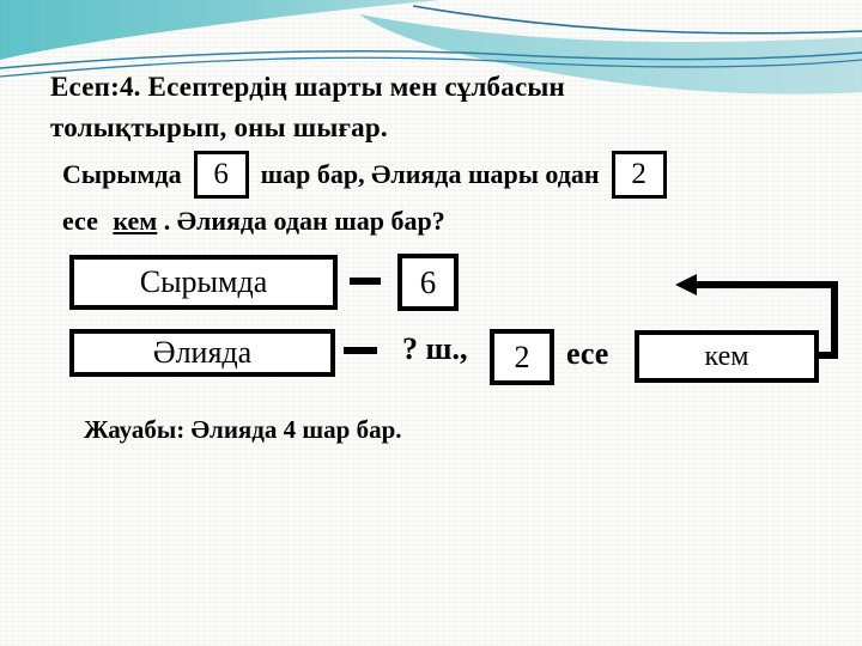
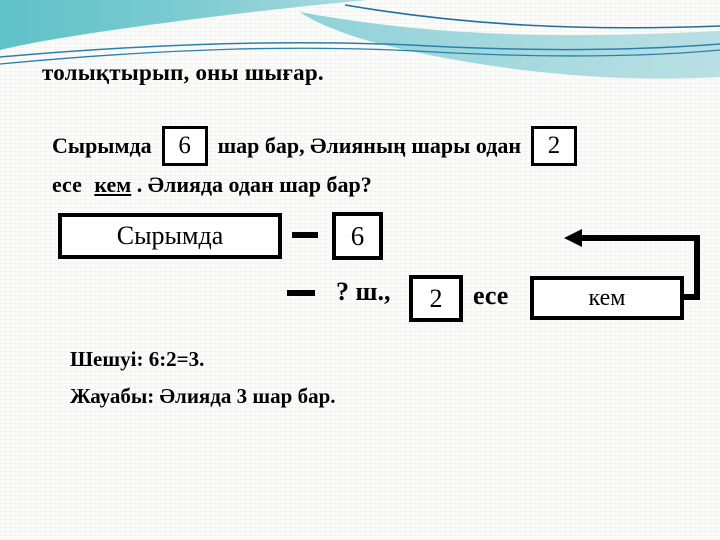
- Есеп:4. Есептердің шарты мен сұлбасын
  толықтырып, оны шығар.
  Сырымда
  6
- шар бар, Әлияда шары одан
+ шар бар, Әлияның шары одан
  2
  есе кем . Әлияда одан шар бар?
  Сырымда
  6
- Әлияда
  ? ш.,
  2
  есе
  кем
+ Шешуі: 6:2=3.
- Жауабы: Әлияда 4 шар бар.
+ Жауабы: Әлияда 3 шар бар.
